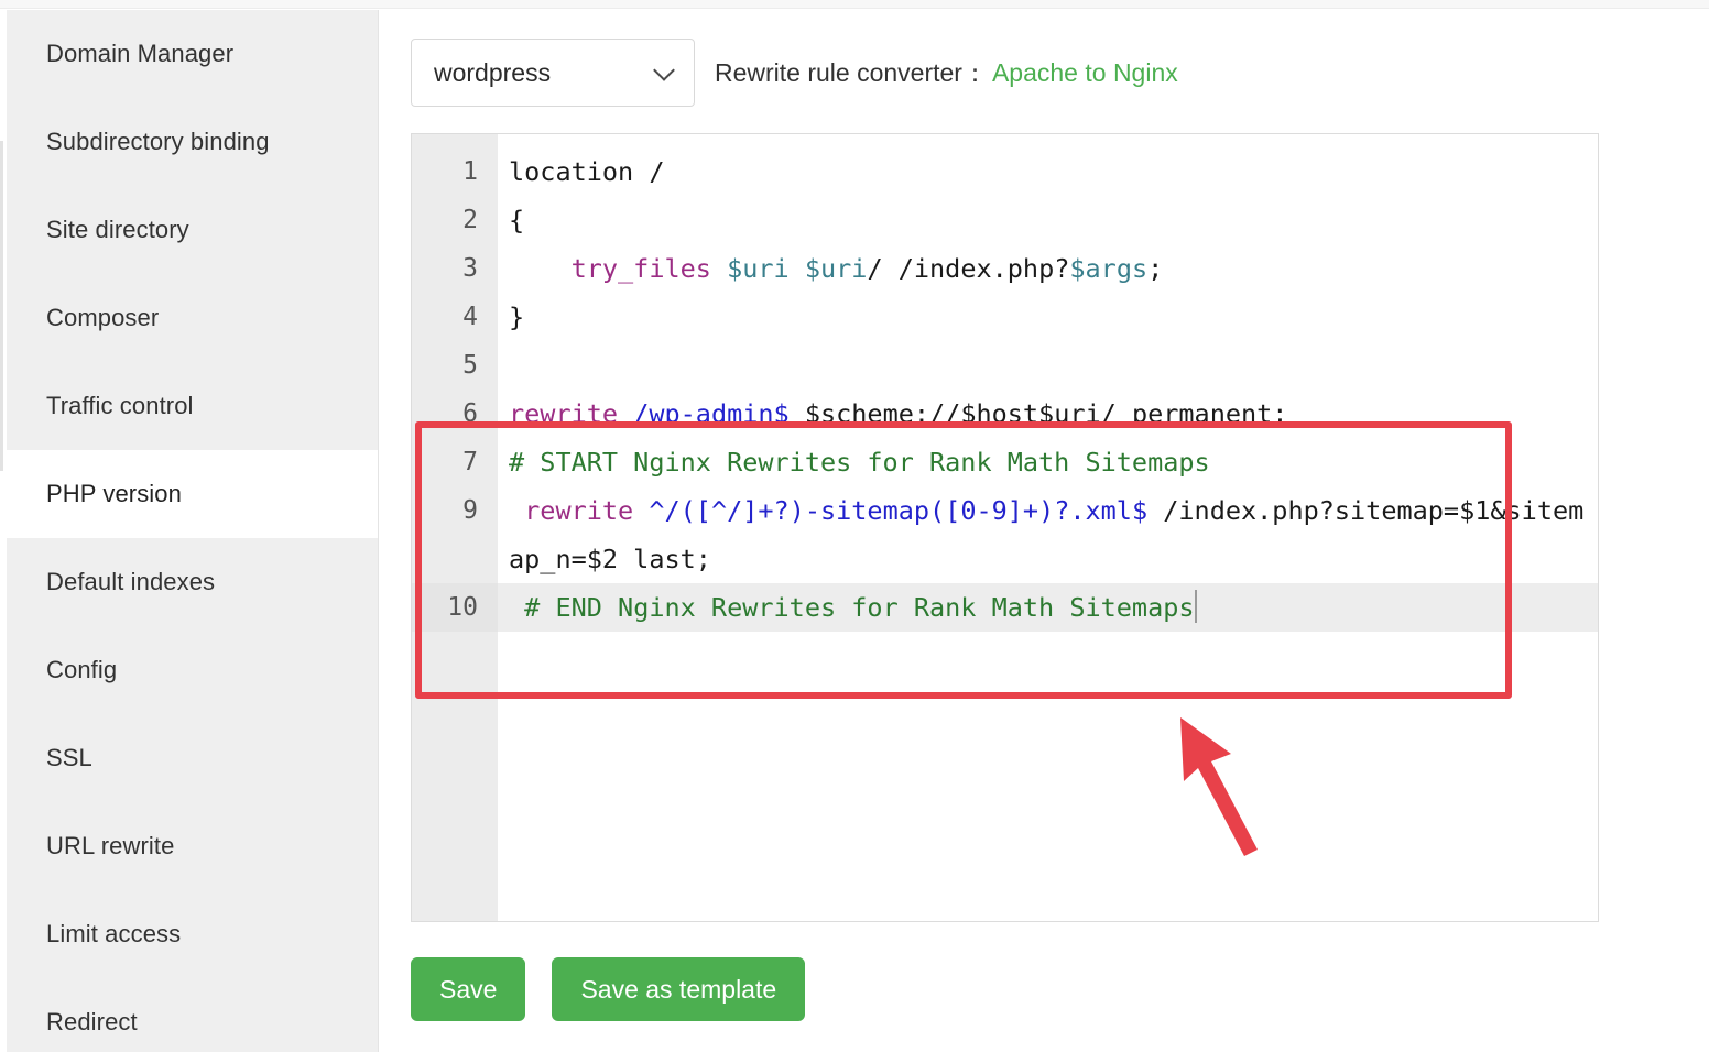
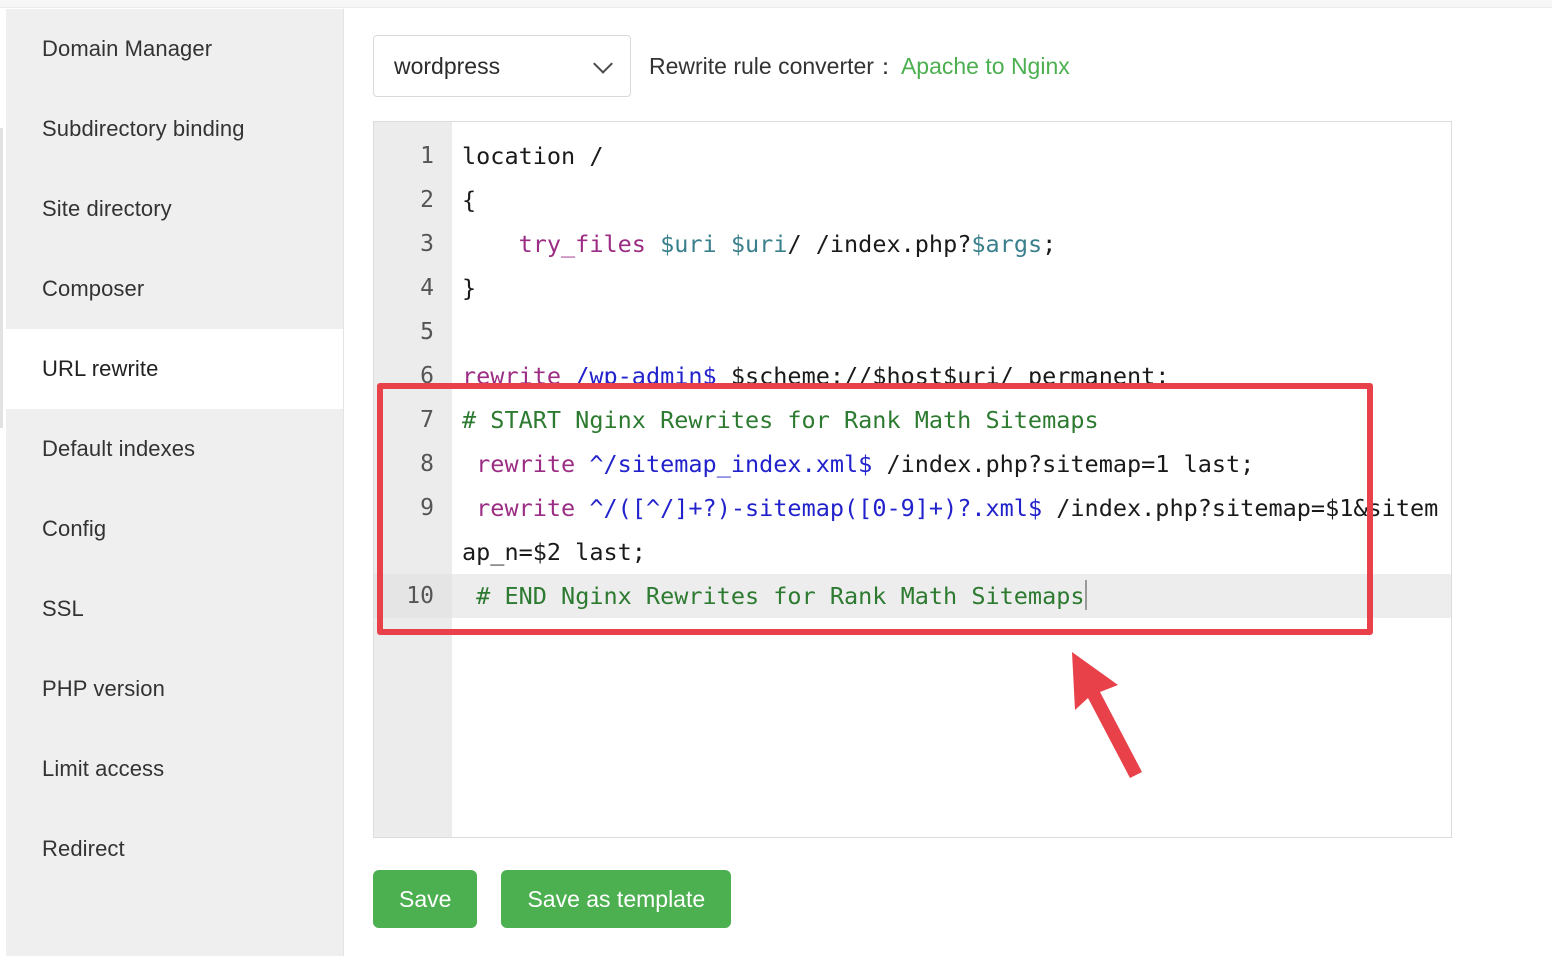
  Domain Manager
  Subdirectory binding
  Site directory
  Composer
- Traffic control
- PHP version
+ URL rewrite
  Default indexes
  Config
  SSL
- URL rewrite
+ PHP version
  Limit access
  Redirect
  wordpress
  Rewrite rule converter：
  Apache to Nginx
  1
  location /
  2
  {
  3
  try_files $uri $uri/ /index.php?$args;
  4
  }
  5
  6
  rewrite /wp-admin$ $scheme://$host$uri/ permanent;
  7
  # START Nginx Rewrites for Rank Math Sitemaps
+ 8
+ rewrite ^/sitemap_index.xml$ /index.php?sitemap=1 last;
  9
  rewrite ^/([^/]+?)-sitemap([0-9]+)?.xml$ /index.php?sitemap=$1&sitemap_n=$2 last;
  10
  # END Nginx Rewrites for Rank Math Sitemaps
  Save
  Save as template
